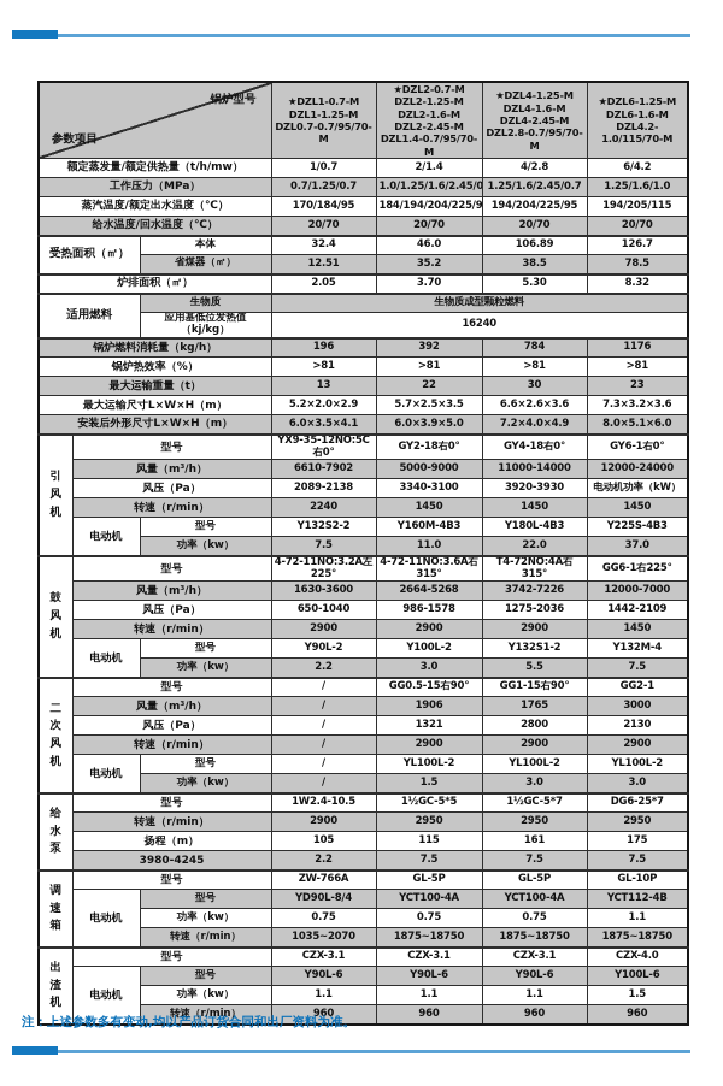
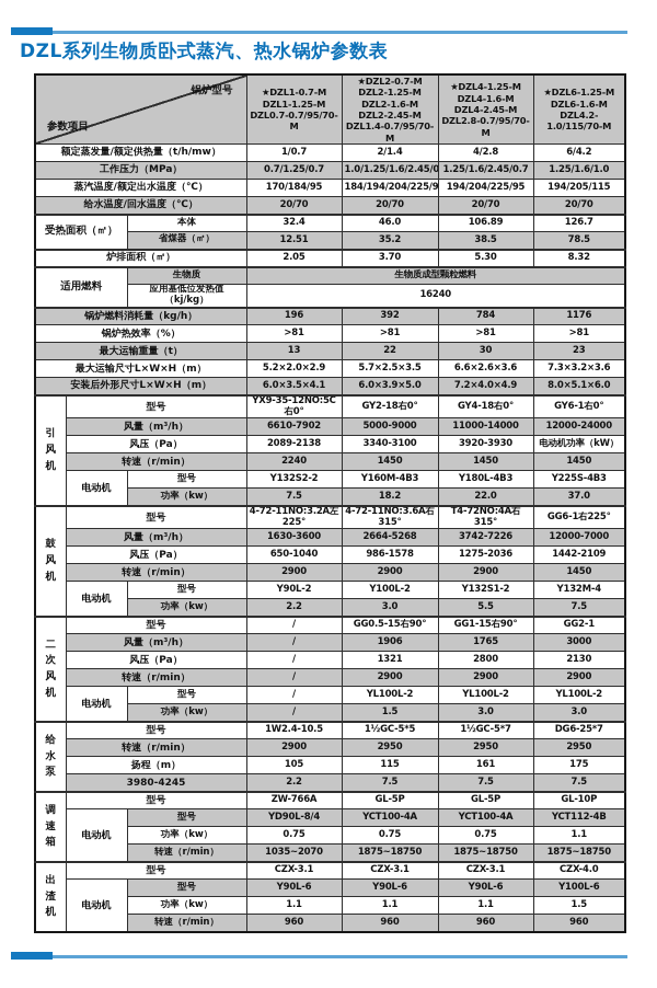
+ DZL系列生物质卧式蒸汽、热水锅炉参数表
  锅炉型号 参数项目	★DZL1-0.7-M DZL1-1.25-M DZL0.7-0.7/95/70-M	★DZL2-0.7-M DZL2-1.25-M DZL2-1.6-M DZL2-2.45-M DZL1.4-0.7/95/70-M	★DZL4-1.25-M DZL4-1.6-M DZL4-2.45-M DZL2.8-0.7/95/70-M	★DZL6-1.25-M DZL6-1.6-M DZL4.2-1.0/115/70-M
  额定蒸发量/额定供热量（t/h/mw）	1/0.7	2/1.4	4/2.8	6/4.2
  工作压力（MPa）	0.7/1.25/0.7	1.0/1.25/1.6/2.45/0	1.25/1.6/2.45/0.7	1.25/1.6/1.0
  蒸汽温度/额定出水温度（℃）	170/184/95	184/194/204/225/9	194/204/225/95	194/205/115
  给水温度/回水温度（℃）	20/70	20/70	20/70	20/70
  受热面积（㎡）	本体	32.4	46.0	106.89	126.7
  省煤器（㎡）	12.51	35.2	38.5	78.5
  炉排面积（㎡）	2.05	3.70	5.30	8.32
  适用燃料	生物质	生物质成型颗粒燃料
  应用基低位发热值（kj/kg）	16240
  锅炉燃料消耗量（kg/h）	196	392	784	1176
  锅炉热效率（%）	>81	>81	>81	>81
  最大运输重量（t）	13	22	30	23
  最大运输尺寸L×W×H（m）	5.2×2.0×2.9	5.7×2.5×3.5	6.6×2.6×3.6	7.3×3.2×3.6
  安装后外形尺寸L×W×H（m）	6.0×3.5×4.1	6.0×3.9×5.0	7.2×4.0×4.9	8.0×5.1×6.0
  引风机	型号	YX9-35-12NO:5C右0°	GY2-18右0°	GY4-18右0°	GY6-1右0°
  风量（m³/h）	6610-7902	5000-9000	11000-14000	12000-24000
  风压（Pa）	2089-2138	3340-3100	3920-3930	电动机功率（kW）
  转速（r/min）	2240	1450	1450	1450
  电动机	型号	Y132S2-2	Y160M-4B3	Y180L-4B3	Y225S-4B3
- 功率（kw）	7.5	11.0	22.0	37.0
+ 功率（kw）	7.5	18.2	22.0	37.0
  鼓风机	型号	4-72-11NO:3.2A左225°	4-72-11NO:3.6A右315°	T4-72NO:4A右315°	GG6-1右225°
  风量（m³/h）	1630-3600	2664-5268	3742-7226	12000-7000
  风压（Pa）	650-1040	986-1578	1275-2036	1442-2109
  转速（r/min）	2900	2900	2900	1450
  电动机	型号	Y90L-2	Y100L-2	Y132S1-2	Y132M-4
  功率（kw）	2.2	3.0	5.5	7.5
  二次风机	型号	/	GG0.5-15右90°	GG1-15右90°	GG2-1
  风量（m³/h）	/	1906	1765	3000
  风压（Pa）	/	1321	2800	2130
  转速（r/min）	/	2900	2900	2900
  电动机	型号	/	YL100L-2	YL100L-2	YL100L-2
  功率（kw）	/	1.5	3.0	3.0
  给水泵	型号	1W2.4-10.5	1½GC-5*5	1½GC-5*7	DG6-25*7
  转速（r/min）	2900	2950	2950	2950
  扬程（m）	105	115	161	175
  3980-4245	2.2	7.5	7.5	7.5
  调速箱	型号	ZW-766A	GL-5P	GL-5P	GL-10P
  电动机	型号	YD90L-8/4	YCT100-4A	YCT100-4A	YCT112-4B
  功率（kw）	0.75	0.75	0.75	1.1
  转速（r/min）	1035~2070	1875~18750	1875~18750	1875~18750
  出渣机	型号	CZX-3.1	CZX-3.1	CZX-3.1	CZX-4.0
  电动机	型号	Y90L-6	Y90L-6	Y90L-6	Y100L-6
  功率（kw）	1.1	1.1	1.1	1.5
  转速（r/min）	960	960	960	960
- 注：上述参数多有变动,均以产品订货合同和出厂资料为准。
